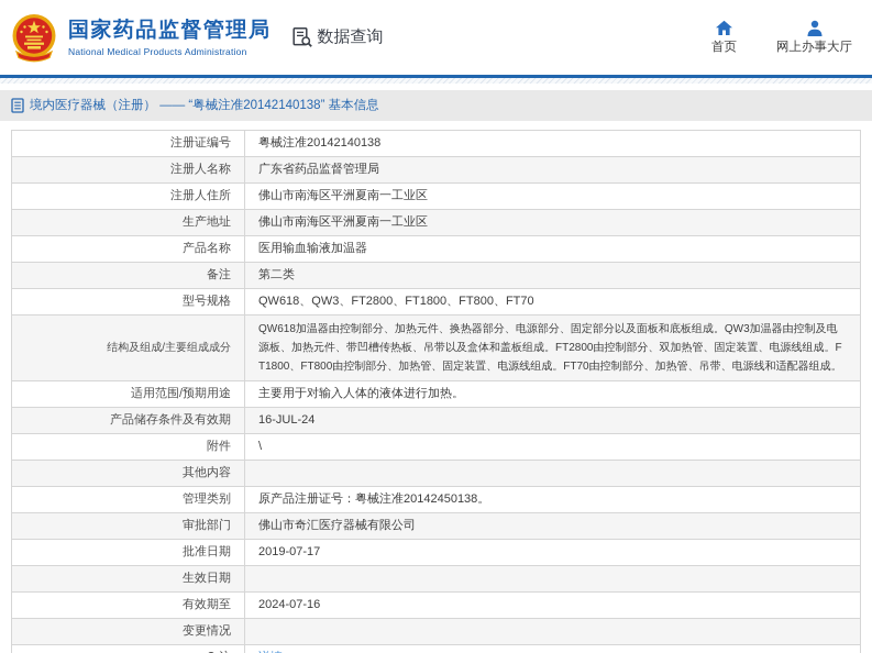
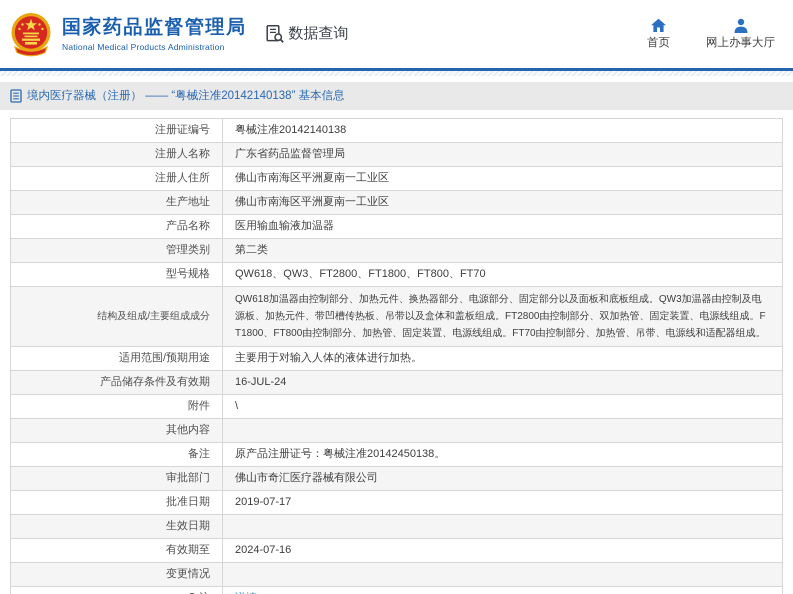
  国家药品监督管理局
  National Medical Products Administration
  数据查询
  首页
  网上办事大厅
  境内医疗器械（注册） —— “粤械注准20142140138” 基本信息
  注册证编号	粤械注准20142140138
  注册人名称	广东省药品监督管理局
  注册人住所	佛山市南海区平洲夏南一工业区
  生产地址	佛山市南海区平洲夏南一工业区
  产品名称	医用输血输液加温器
- 备注	第二类
+ 管理类别	第二类
  型号规格	QW618、QW3、FT2800、FT1800、FT800、FT70
  结构及组成/主要组成成分	QW618加温器由控制部分、加热元件、换热器部分、电源部分、固定部分以及面板和底板组成。QW3加温器由控制及电源板、加热元件、带凹槽传热板、吊带以及盒体和盖板组成。FT2800由控制部分、双加热管、固定装置、电源线组成。FT1800、FT800由控制部分、加热管、固定装置、电源线组成。FT70由控制部分、加热管、吊带、电源线和适配器组成。
  适用范围/预期用途	主要用于对输入人体的液体进行加热。
  产品储存条件及有效期	16-JUL-24
  附件	\
  其他内容
- 管理类别	原产品注册证号：粤械注准20142450138。
+ 备注	原产品注册证号：粤械注准20142450138。
  审批部门	佛山市奇汇医疗器械有限公司
  批准日期	2019-07-17
  生效日期
  有效期至	2024-07-16
  变更情况
